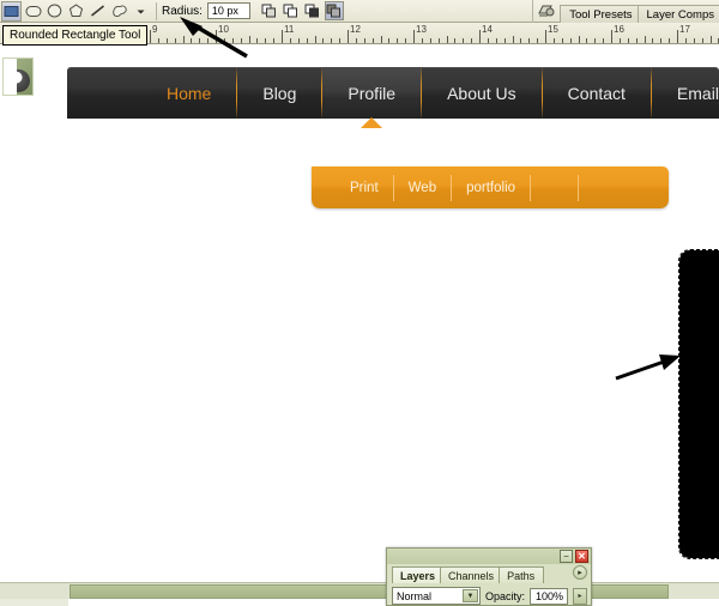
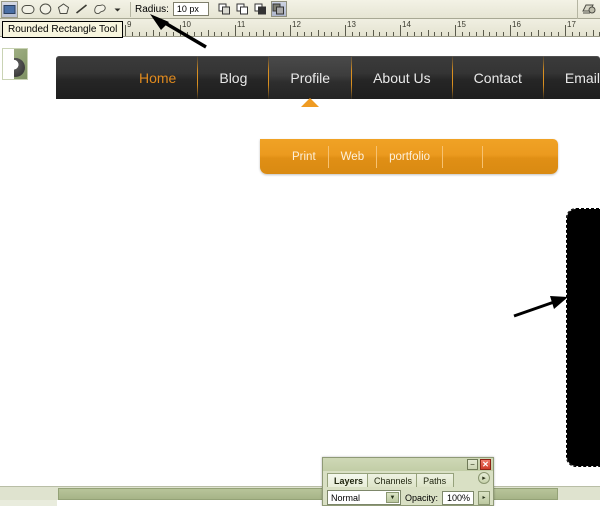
  Radius:
  10 px
- Tool Presets
- Layer Comps
  9
  10
  11
  12
  13
  14
  15
  16
  17
  Rounded Rectangle Tool
  Home
  Blog
  Profile
  About Us
  Contact
  Email
  Print
  Web
  portfolio
  −
  ✕
  Layers
  Channels
  Paths
  Normal
  Opacity:
  100%
